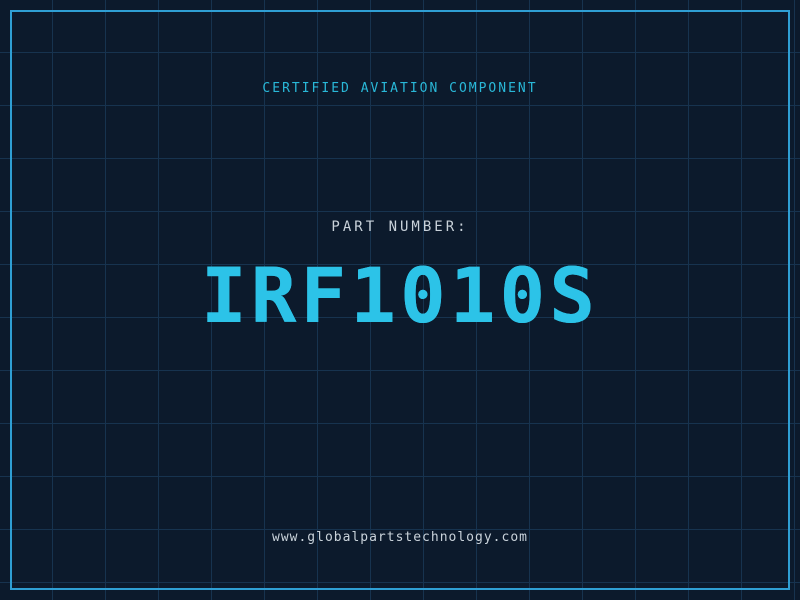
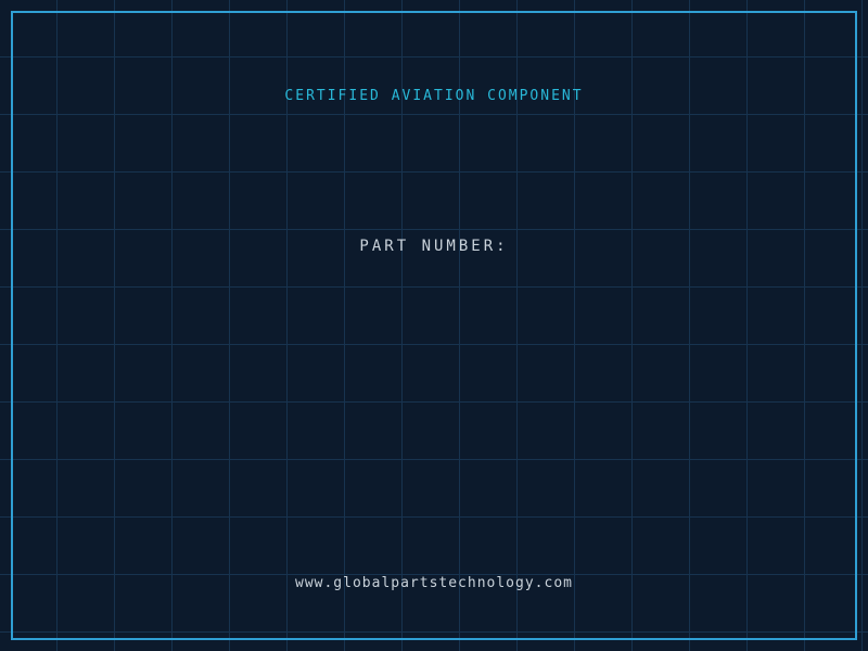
  CERTIFIED AVIATION COMPONENT
  PART NUMBER:
- IRF1010S
  www.globalpartstechnology.com
